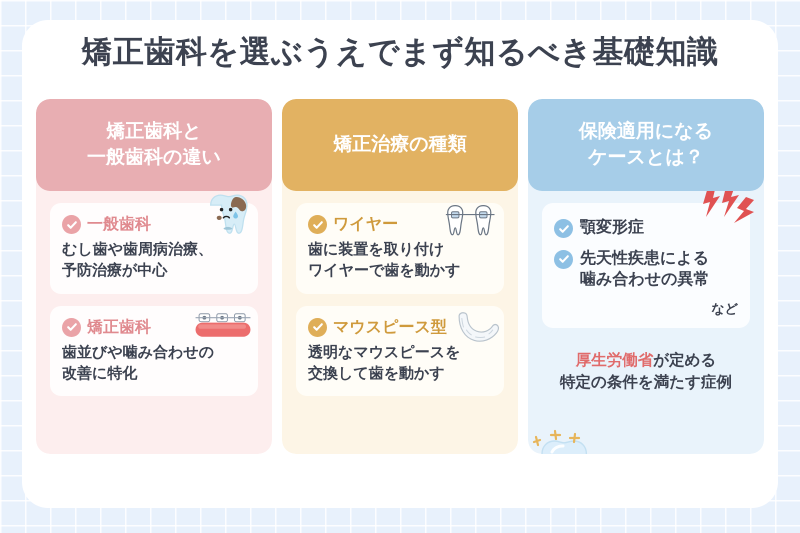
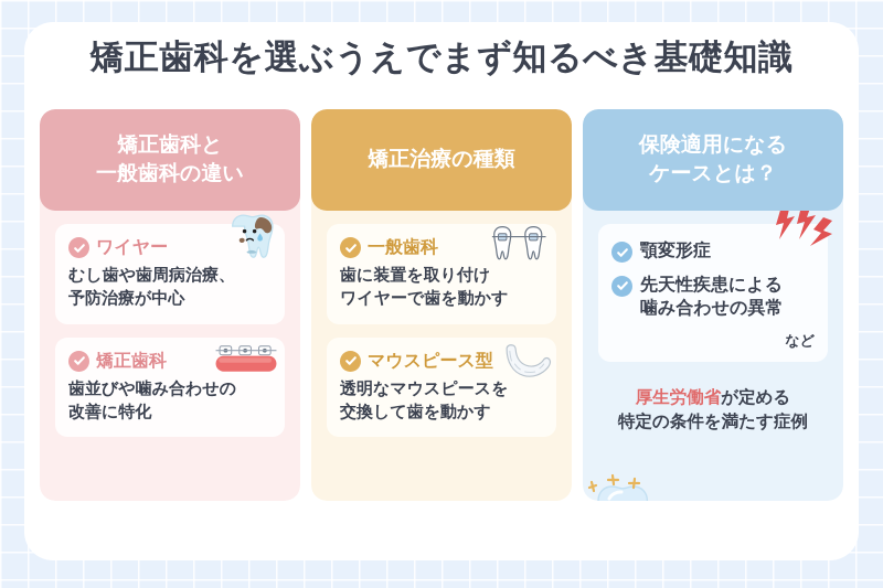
  矯正歯科を選ぶうえでまず知るべき基礎知識
  矯正歯科と
  一般歯科の違い
- 一般歯科
+ ワイヤー
  むし歯や歯周病治療、
  予防治療が中心
  矯正歯科
  歯並びや噛み合わせの
  改善に特化
  矯正治療の種類
- ワイヤー
+ 一般歯科
  歯に装置を取り付け
  ワイヤーで歯を動かす
  マウスピース型
  透明なマウスピースを
  交換して歯を動かす
  保険適用になる
  ケースとは？
  顎変形症
  先天性疾患による
  噛み合わせの異常
  など
  厚生労働省が定める
  特定の条件を満たす症例
